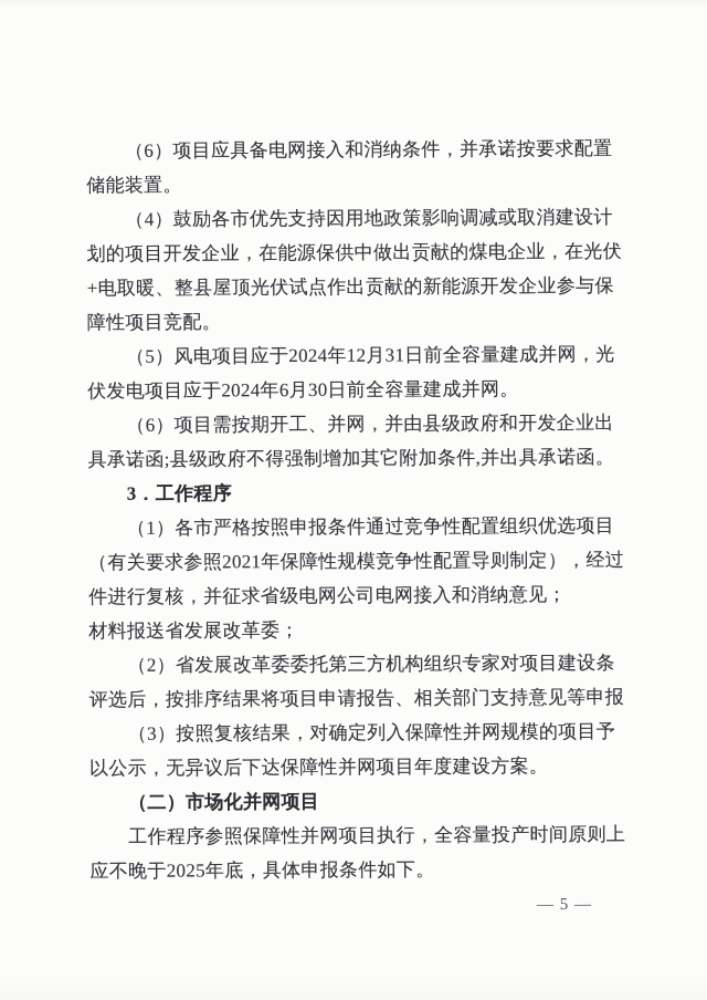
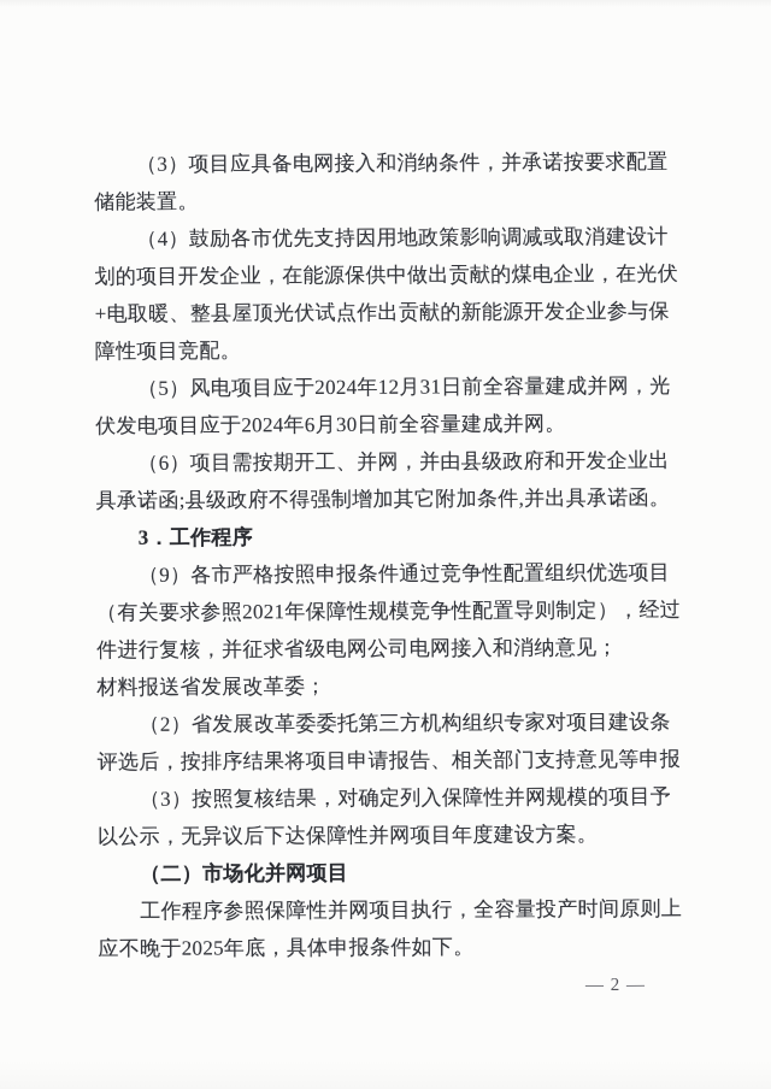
- （6）项目应具备电网接入和消纳条件，并承诺按要求配置
+ （3）项目应具备电网接入和消纳条件，并承诺按要求配置
  储能装置。
  （4）鼓励各市优先支持因用地政策影响调减或取消建设计
  划的项目开发企业，在能源保供中做出贡献的煤电企业，在光伏
  +电取暖、整县屋顶光伏试点作出贡献的新能源开发企业参与保
  障性项目竞配。
  （5）风电项目应于2024年12月31日前全容量建成并网，光
  伏发电项目应于2024年6月30日前全容量建成并网。
  （6）项目需按期开工、并网，并由县级政府和开发企业出
  具承诺函;县级政府不得强制增加其它附加条件,并出具承诺函。
  3．工作程序
- （1）各市严格按照申报条件通过竞争性配置组织优选项目
+ （9）各市严格按照申报条件通过竞争性配置组织优选项目
  （有关要求参照2021年保障性规模竞争性配置导则制定），经过
  件进行复核，并征求省级电网公司电网接入和消纳意见；
  材料报送省发展改革委；
  （2）省发展改革委委托第三方机构组织专家对项目建设条
  评选后，按排序结果将项目申请报告、相关部门支持意见等申报
  （3）按照复核结果，对确定列入保障性并网规模的项目予
  以公示，无异议后下达保障性并网项目年度建设方案。
  （二）市场化并网项目
  工作程序参照保障性并网项目执行，全容量投产时间原则上
  应不晚于2025年底，具体申报条件如下。
- — 5 —
+ — 2 —
